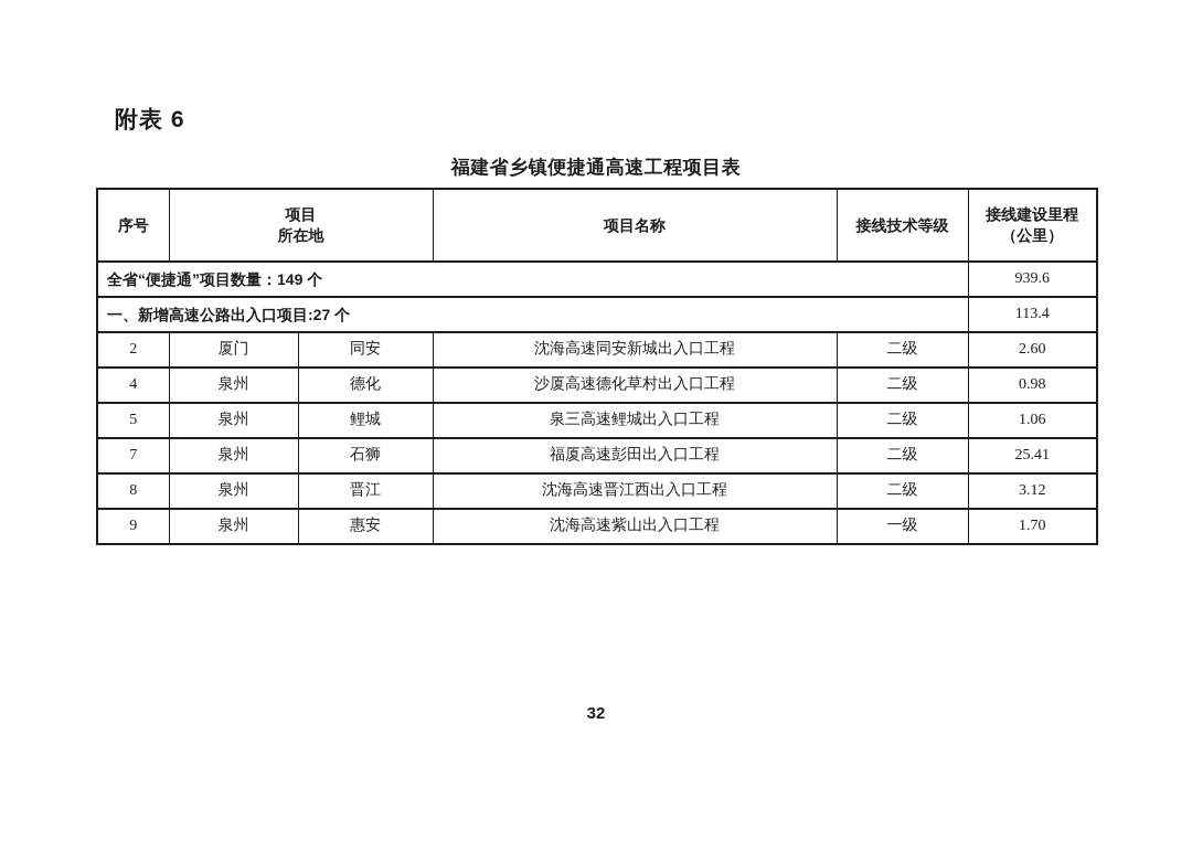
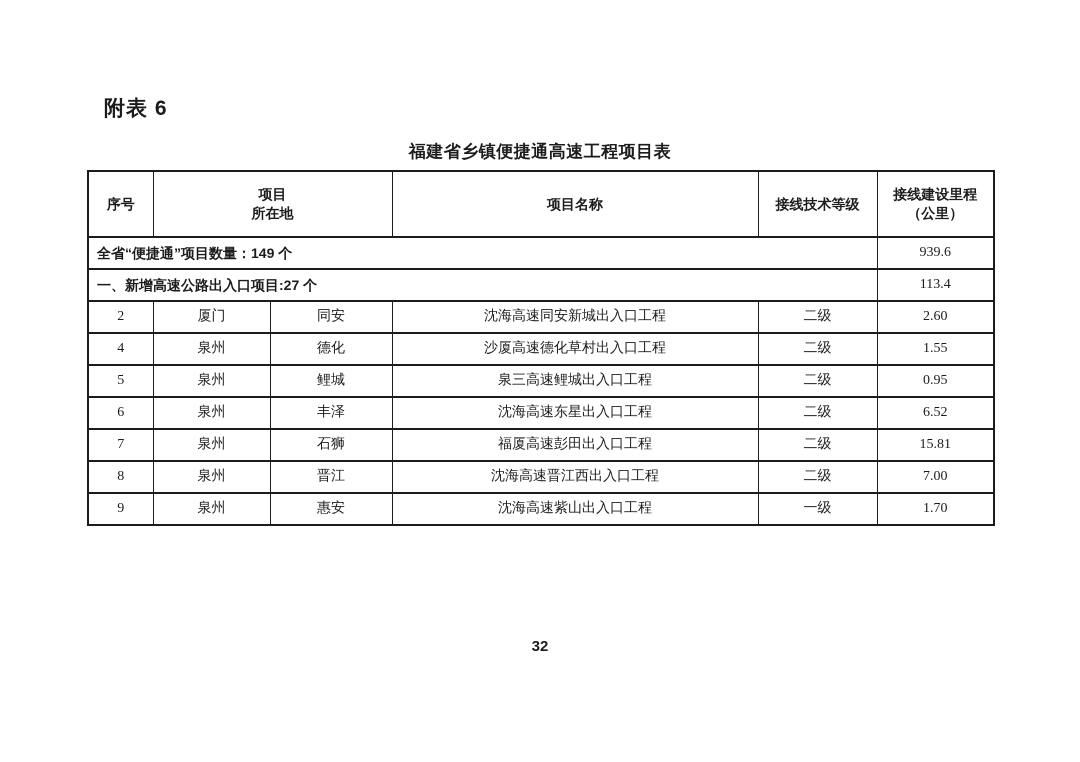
  附表 6
  福建省乡镇便捷通高速工程项目表
  序号	项目 所在地	项目名称	接线技术等级	接线建设里程 （公里）
  全省“便捷通”项目数量：149 个	939.6
  一、新增高速公路出入口项目:27 个	113.4
  2	厦门	同安	沈海高速同安新城出入口工程	二级	2.60
- 4	泉州	德化	沙厦高速德化草村出入口工程	二级	0.98
+ 4	泉州	德化	沙厦高速德化草村出入口工程	二级	1.55
- 5	泉州	鲤城	泉三高速鲤城出入口工程	二级	1.06
+ 5	泉州	鲤城	泉三高速鲤城出入口工程	二级	0.95
+ 6	泉州	丰泽	沈海高速东星出入口工程	二级	6.52
- 7	泉州	石狮	福厦高速彭田出入口工程	二级	25.41
+ 7	泉州	石狮	福厦高速彭田出入口工程	二级	15.81
- 8	泉州	晋江	沈海高速晋江西出入口工程	二级	3.12
+ 8	泉州	晋江	沈海高速晋江西出入口工程	二级	7.00
  9	泉州	惠安	沈海高速紫山出入口工程	一级	1.70
  32
